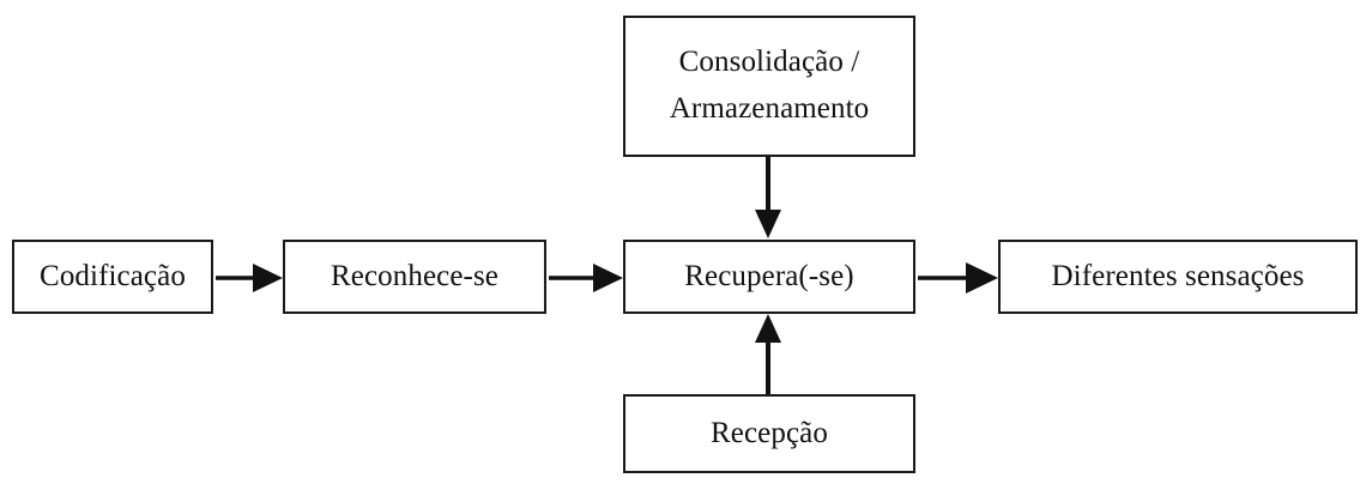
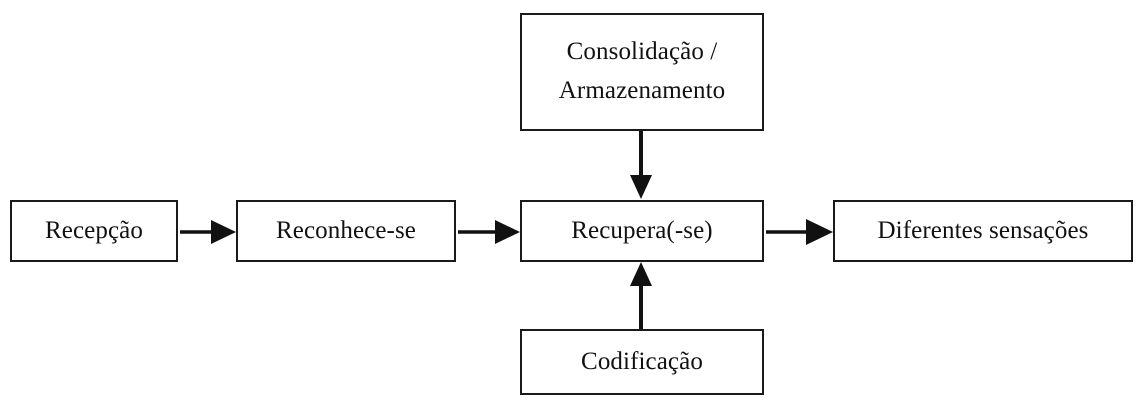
  Consolidação /
  Armazenamento
- Codificação
+ Recepção
  Reconhece-se
  Recupera(-se)
  Diferentes sensações
- Recepção
+ Codificação
